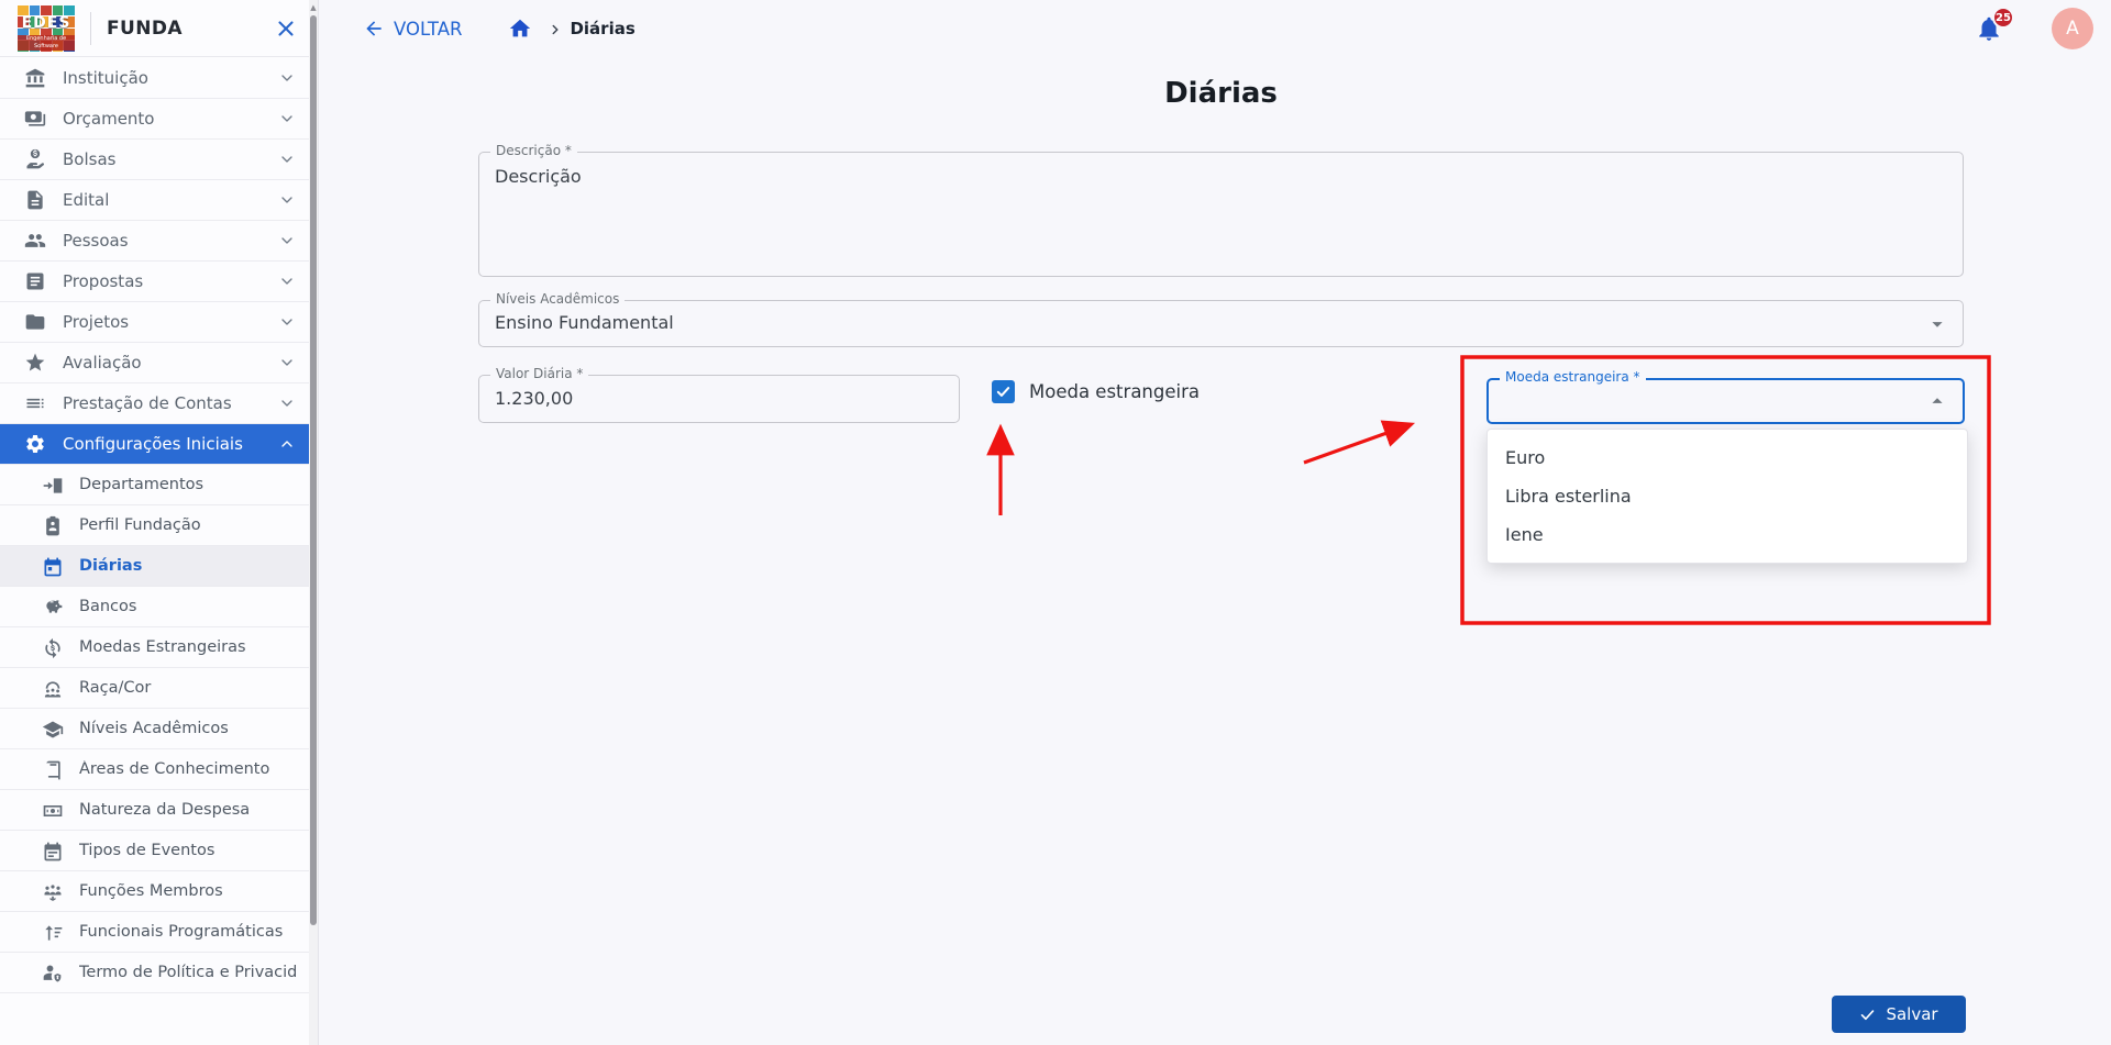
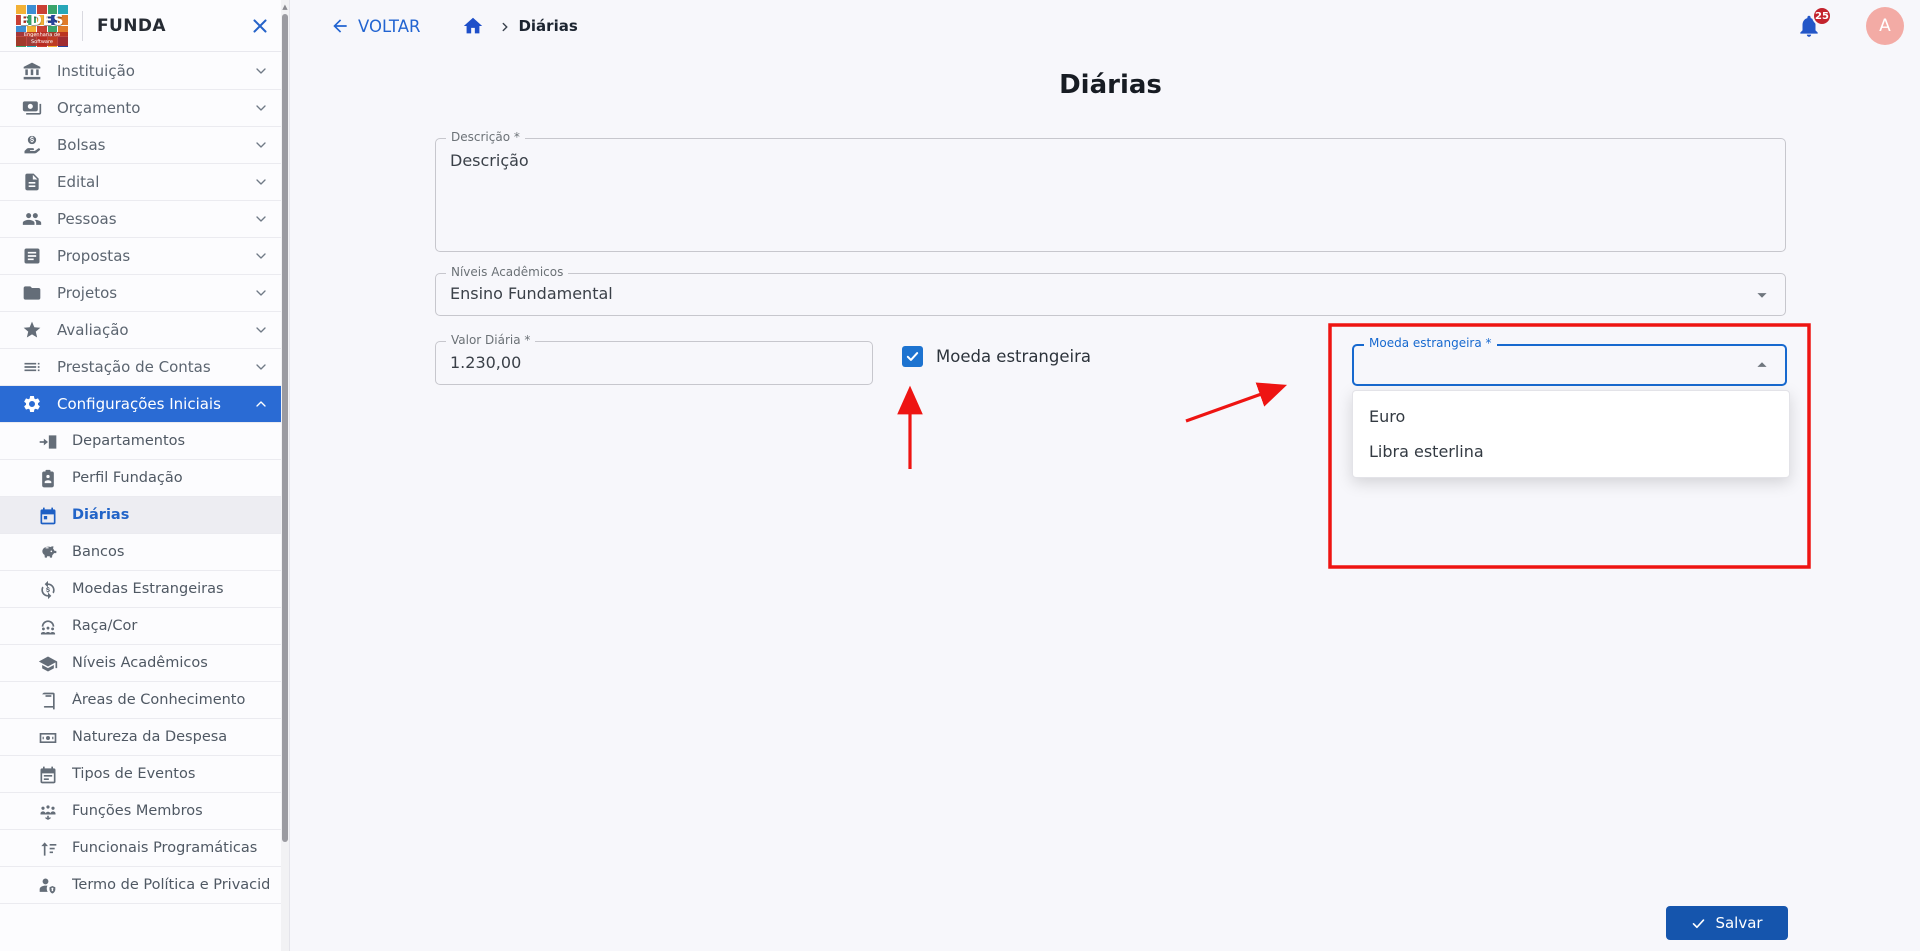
  EDES
  FUNDA
  Instituição
  Orçamento
  Bolsas
  Edital
  Pessoas
  Propostas
  Projetos
  Avaliação
  Prestação de Contas
  Configurações Iniciais
  Departamentos
  Perfil Fundação
  Diárias
  Bancos
  Moedas Estrangeiras
  Raça/Cor
  Níveis Acadêmicos
  Áreas de Conhecimento
  Natureza da Despesa
  Tipos de Eventos
  Funções Membros
  Funcionais Programáticas
  Termo de Política e Privacid
  ▲
  VOLTAR
  Diárias
  25
  A
  Diárias
  Descrição *
  Descrição
  Níveis Acadêmicos
  Ensino Fundamental
  Valor Diária *
  1.230,00
  Moeda estrangeira
  Moeda estrangeira *
  Euro
  Libra esterlina
- Iene
  Salvar
